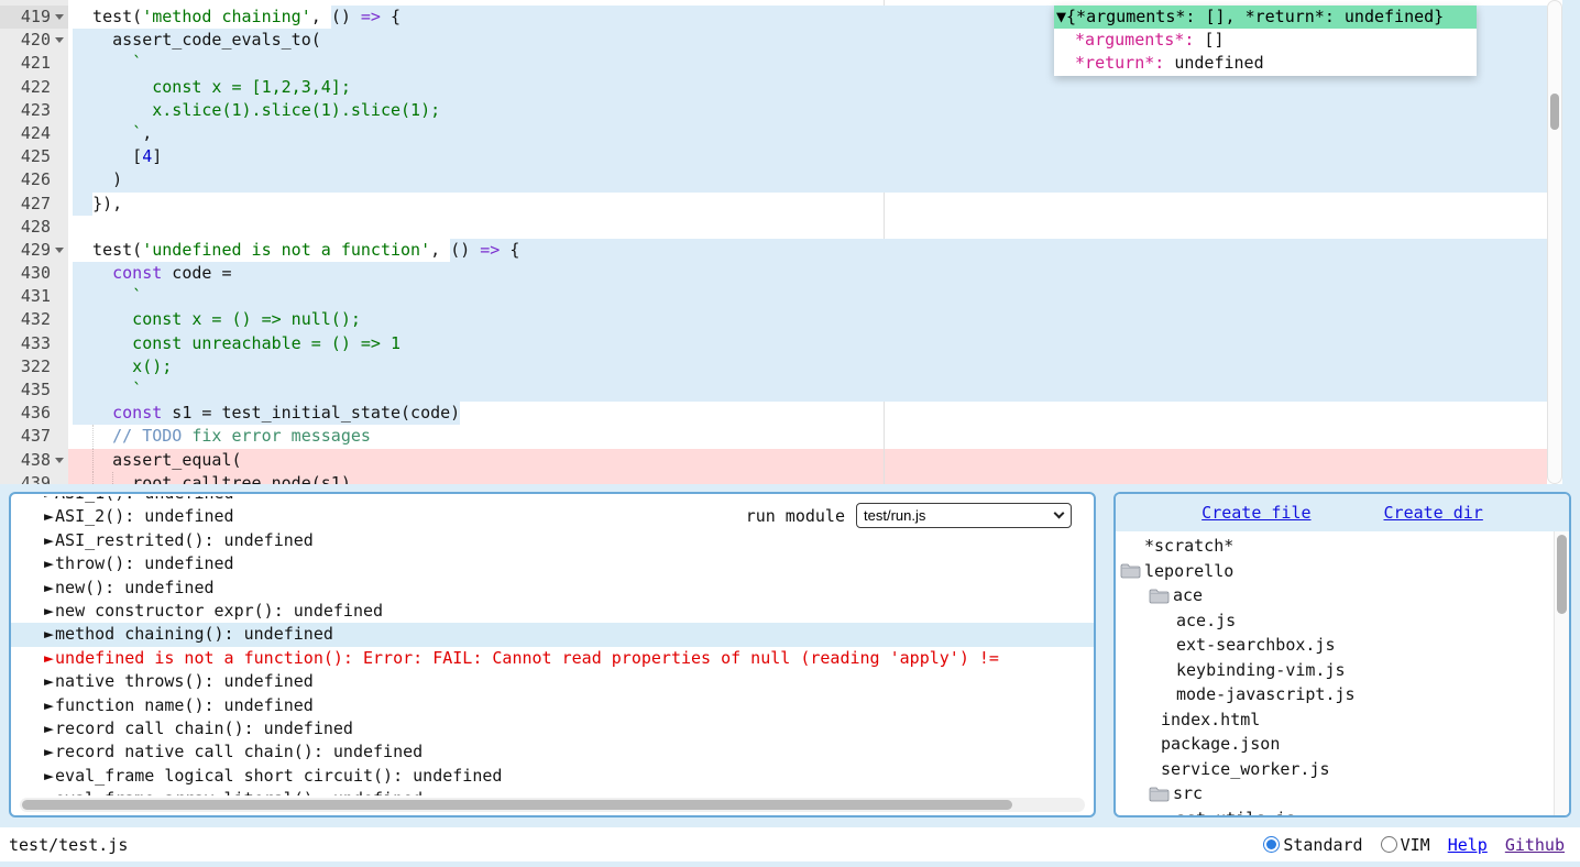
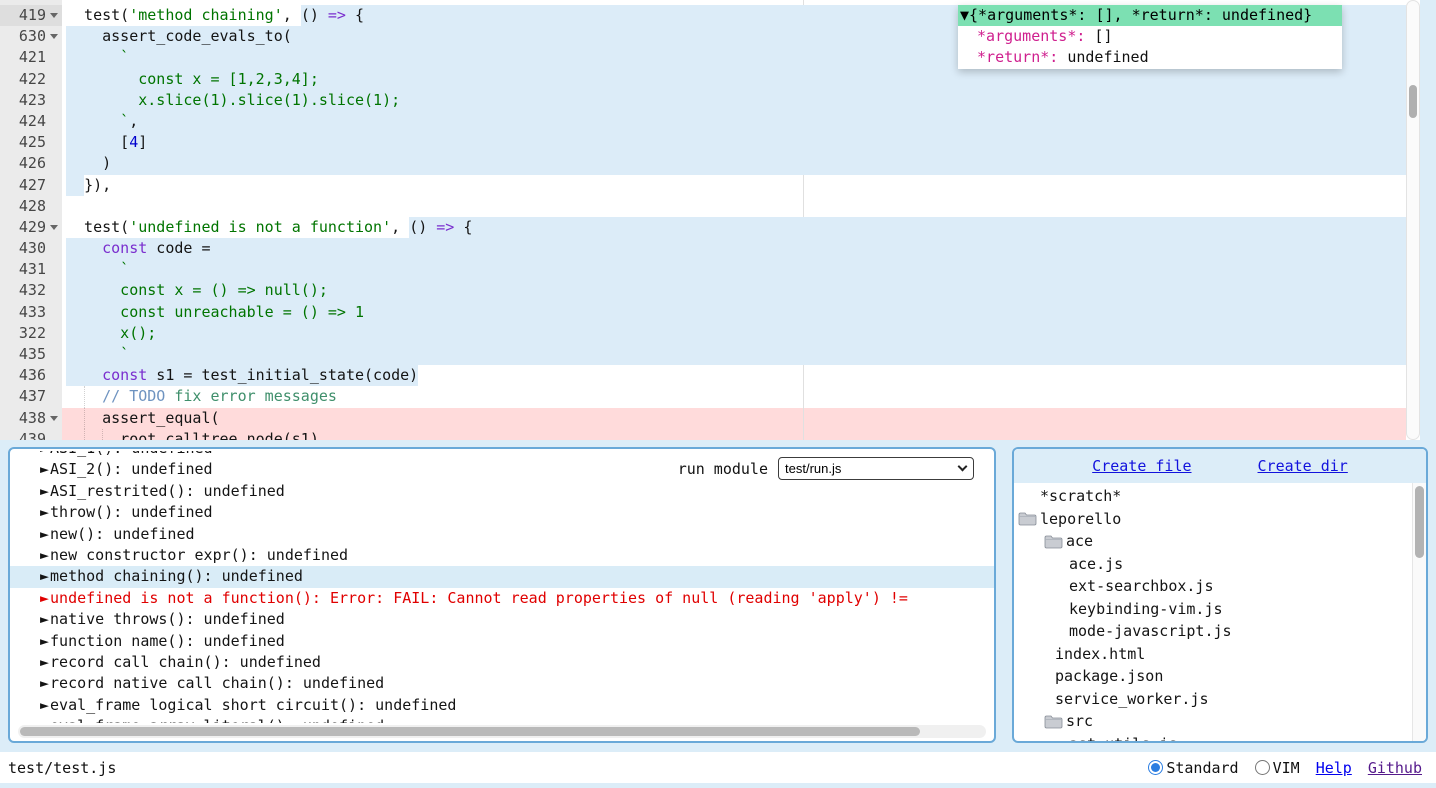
  test(
  'method chaining'
  ,
  ()
  =>
  {
  assert_code_evals_to(
  `
  const x = [1,2,3,4];
  x.slice(1).slice(1).slice(1);
  `
  ,
  [
  4
  ]
  )
  }),
  test(
  'undefined is not a function'
  ,
  ()
  =>
  {
  const
  code =
  `
  const x = () => null();
  const unreachable = () => 1
  x();
  `
  const
  s1 = test_initial_state(code)
  // TODO
  fix error messages
  assert_equal(
  root_calltree_node(s1),
  419
- 420
+ 630
  421
  422
  423
  424
  425
  426
  427
  428
  429
  430
  431
  432
  433
  322
  435
  436
  437
  438
  439
  ▼{*arguments*: [], *return*: undefined}
  *arguments*: []
  *return*: undefined
  run module
  test/run.js
  ►ASI_2(): undefined
  ►ASI_restrited(): undefined
  ►throw(): undefined
  ►new(): undefined
  ►new constructor expr(): undefined
  ►method chaining(): undefined
  ►undefined is not a function(): Error: FAIL: Cannot read properties of null (reading 'apply') !=
  ►native throws(): undefined
  ►function name(): undefined
  ►record call chain(): undefined
  ►record native call chain(): undefined
  ►eval_frame logical short circuit(): undefined
  Create file
  Create dir
  *scratch*
  leporello
  ace
  ace.js
  ext-searchbox.js
  keybinding-vim.js
  mode-javascript.js
  index.html
  package.json
  service_worker.js
  src
  test/test.js
  Standard
  VIM
  Help
  Github
